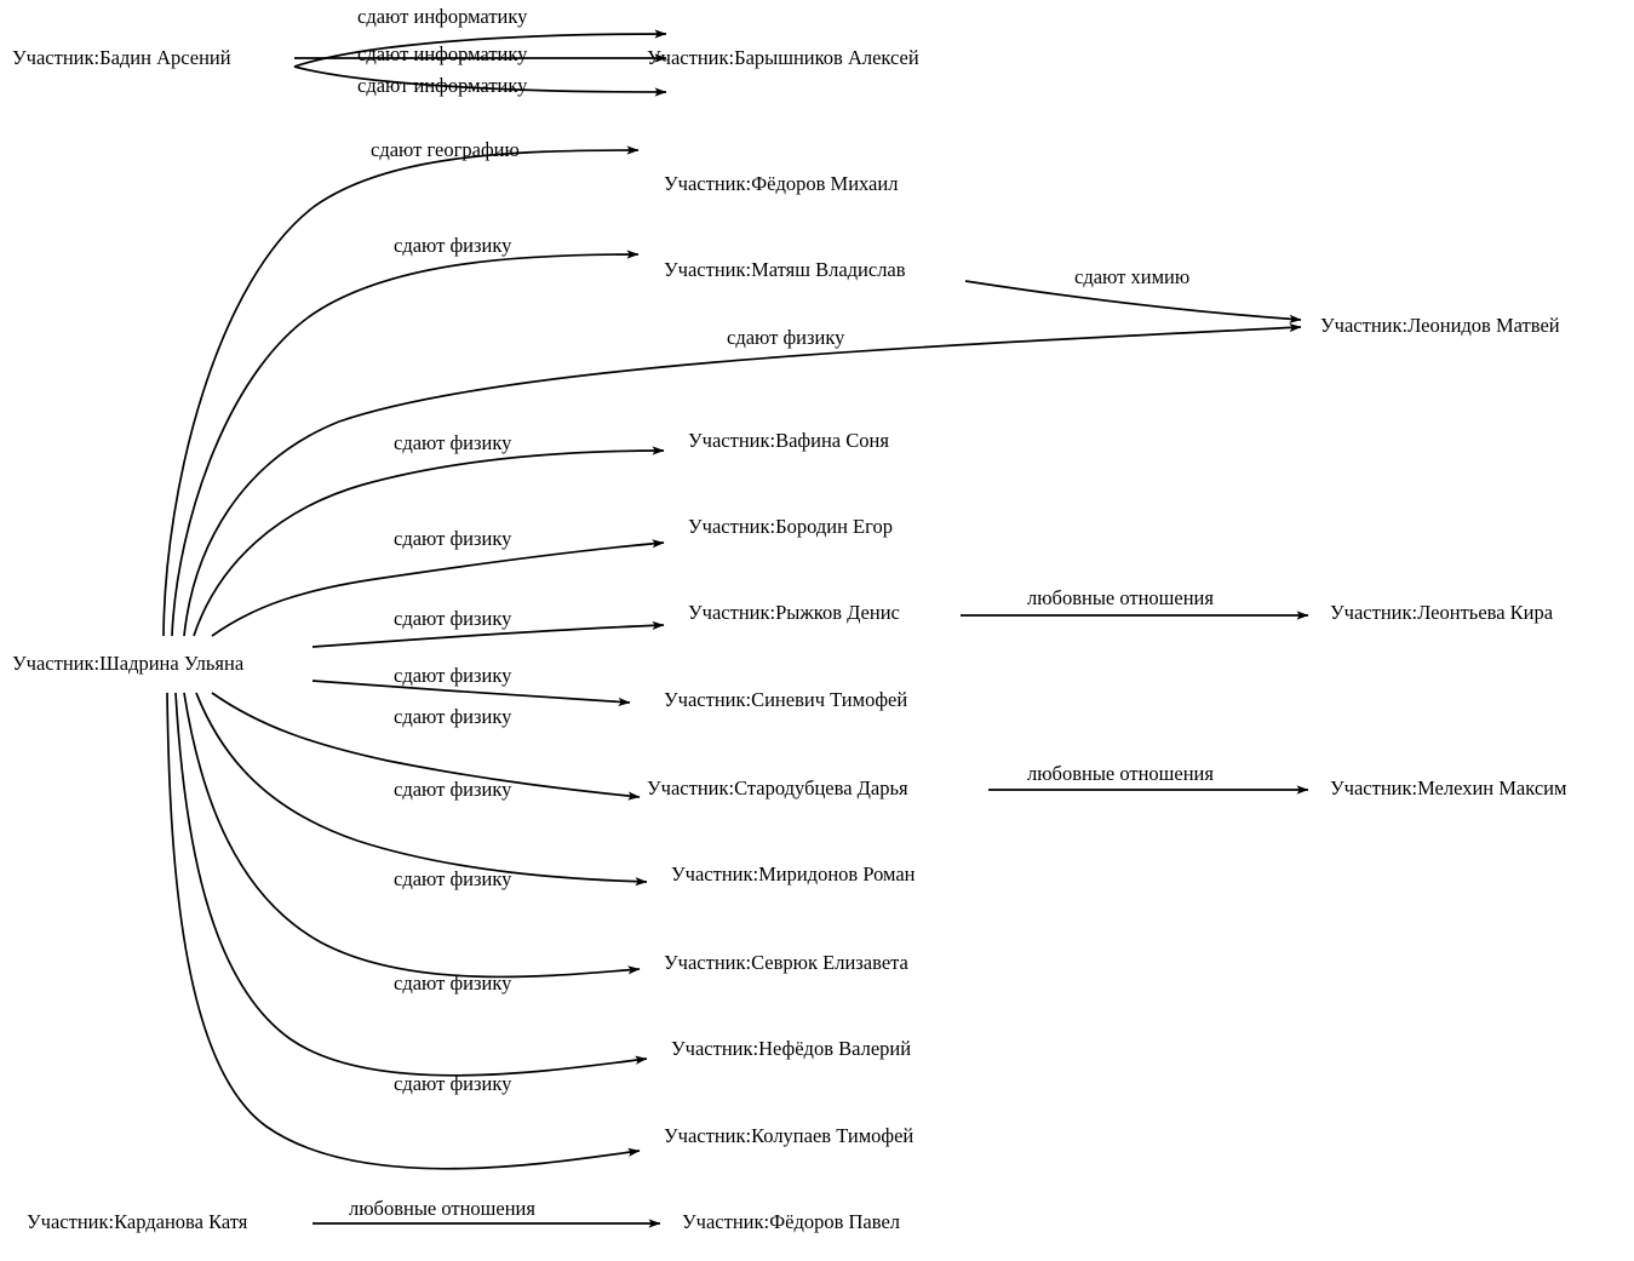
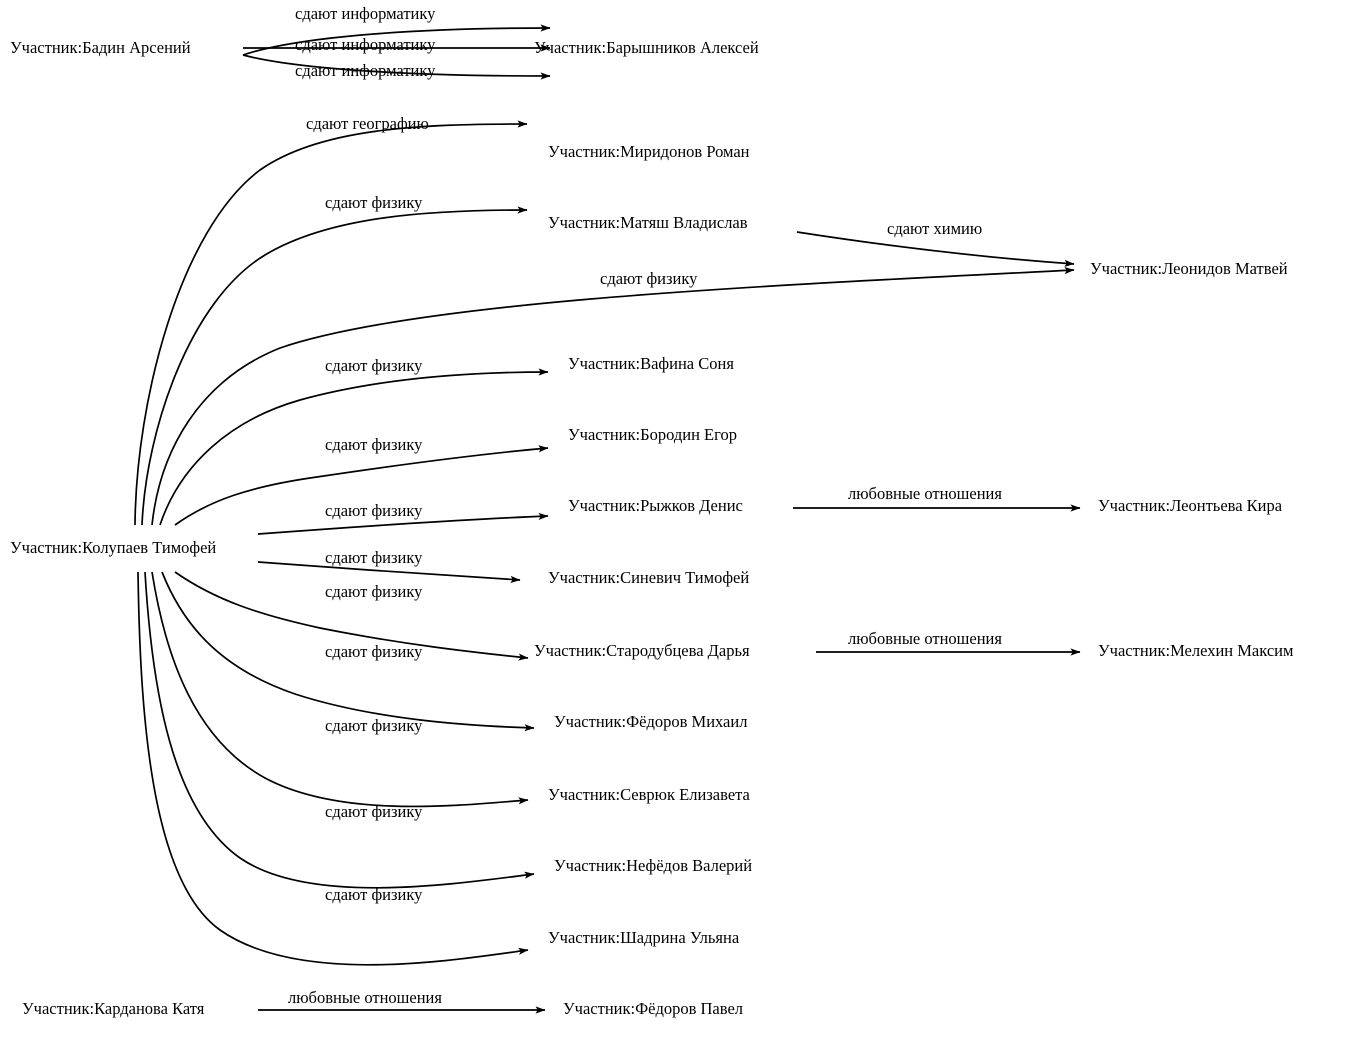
  Участник:Бадин Арсений
  Участник:Барышников Алексей
- Участник:Фёдоров Михаил
+ Участник:Миридонов Роман
  Участник:Матяш Владислав
  Участник:Леонидов Матвей
  Участник:Вафина Соня
  Участник:Бородин Егор
  Участник:Рыжков Денис
  Участник:Леонтьева Кира
- Участник:Шадрина Ульяна
+ Участник:Колупаев Тимофей
  Участник:Синевич Тимофей
  Участник:Стародубцева Дарья
  Участник:Мелехин Максим
- Участник:Миридонов Роман
+ Участник:Фёдоров Михаил
  Участник:Севрюк Елизавета
  Участник:Нефёдов Валерий
- Участник:Колупаев Тимофей
+ Участник:Шадрина Ульяна
  Участник:Карданова Катя
  Участник:Фёдоров Павел
  сдают информатику
  сдают информатику
  сдают информатику
  сдают географию
  сдают физику
  сдают физику
  сдают химию
  сдают физику
  сдают физику
  сдают физику
  сдают физику
  сдают физику
  сдают физику
  сдают физику
  сдают физику
  сдают физику
  любовные отношения
  любовные отношения
  любовные отношения
